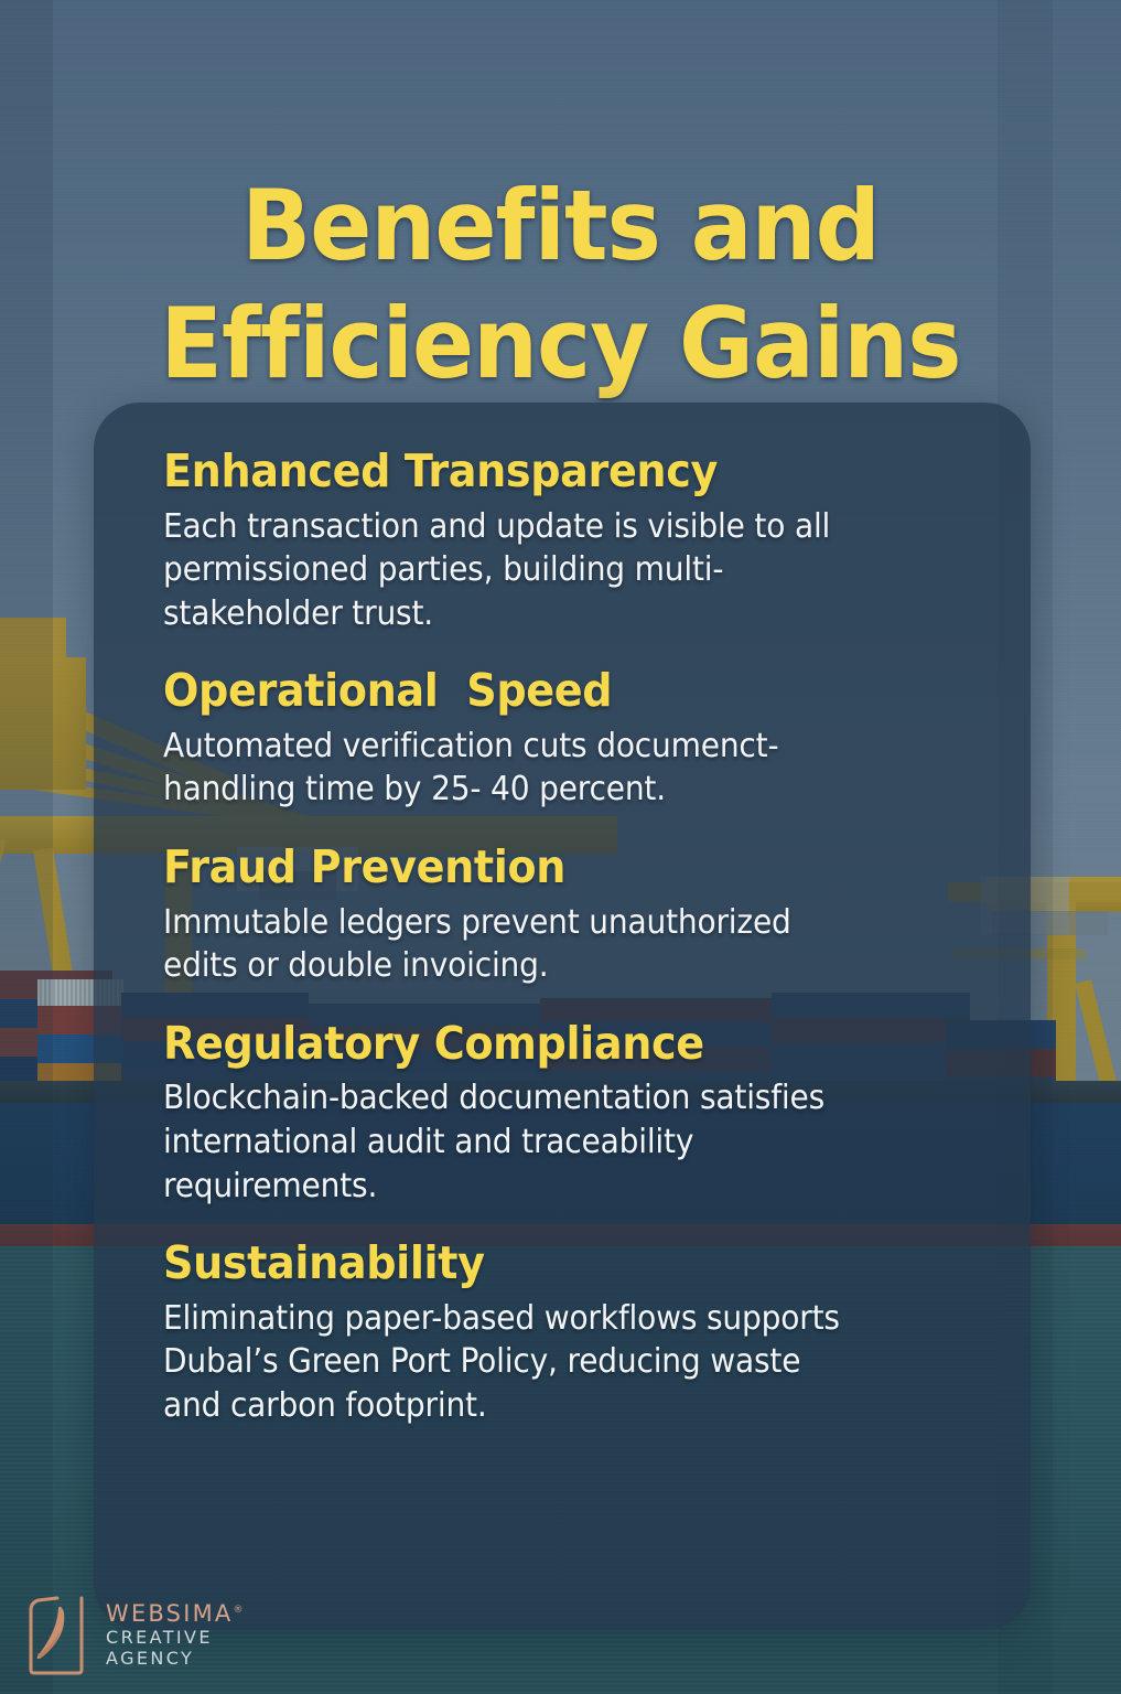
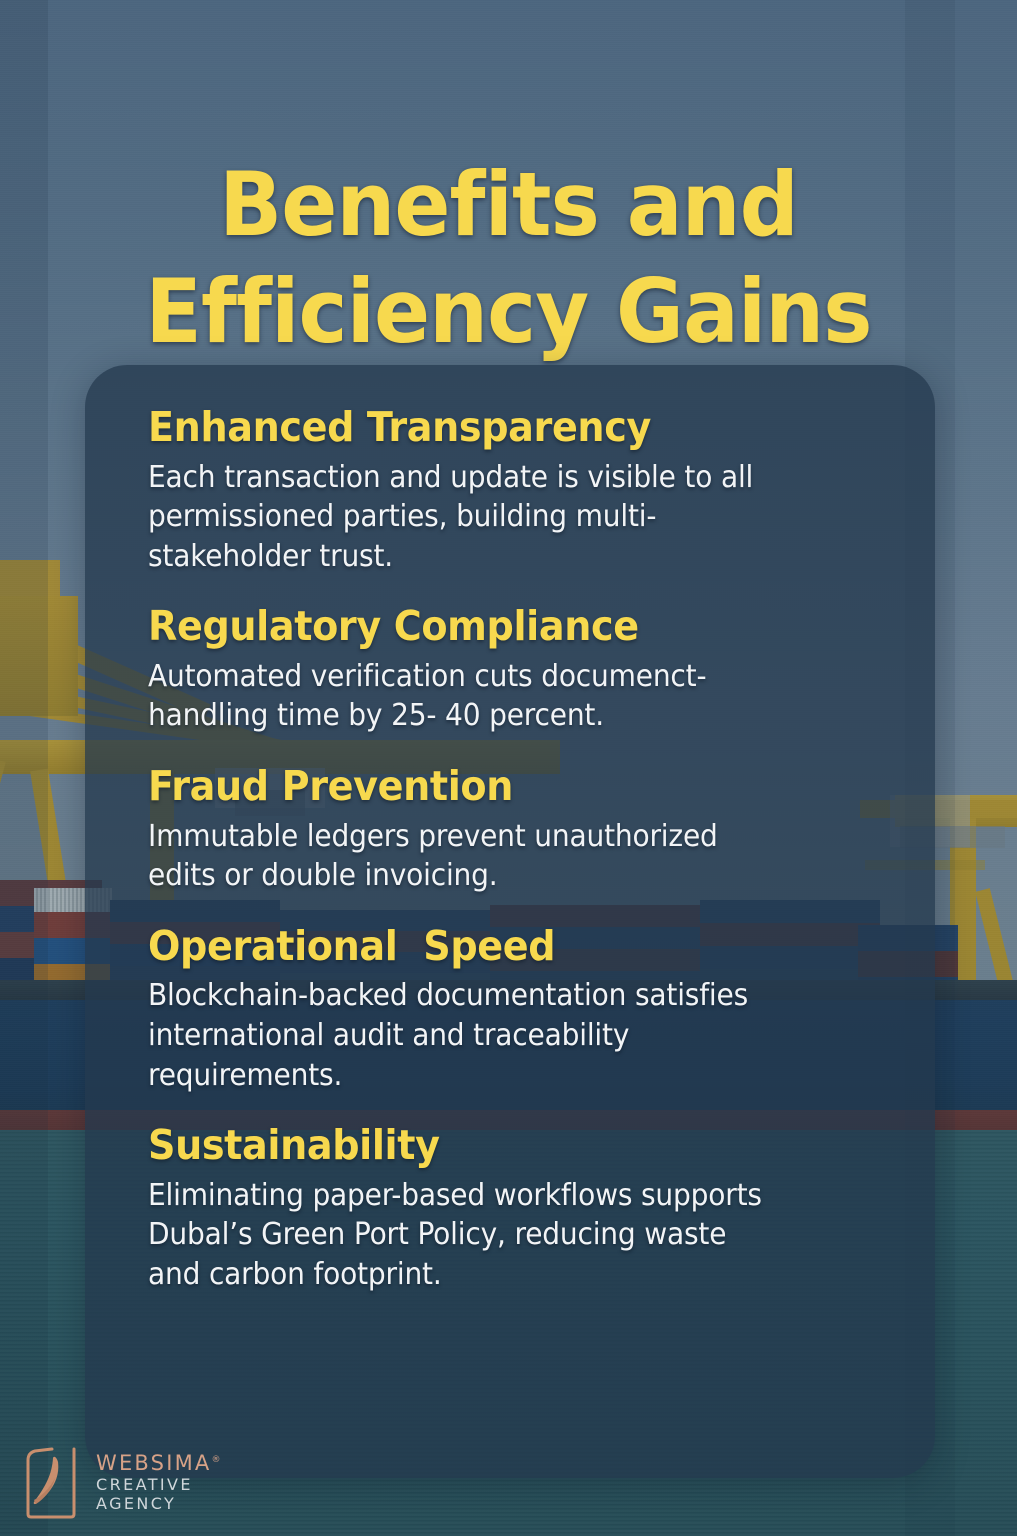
  Benefits and
  Efficiency Gains
  Enhanced Transparency
  Each transaction and update is visible to all
  permissioned parties, building multi-
  stakeholder trust.
- Operational Speed
+ Regulatory Compliance
  Automated verification cuts documenct-
  handling time by 25- 40 percent.
  Fraud Prevention
  Immutable ledgers prevent unauthorized
  edits or double invoicing.
- Regulatory Compliance
+ Operational Speed
  Blockchain-backed documentation satisfies
  international audit and traceability
  requirements.
  Sustainability
  Eliminating paper-based workflows supports
  Dubal’s Green Port Policy, reducing waste
  and carbon footprint.
  WEBSIMA®
  CREATIVE
  AGENCY
